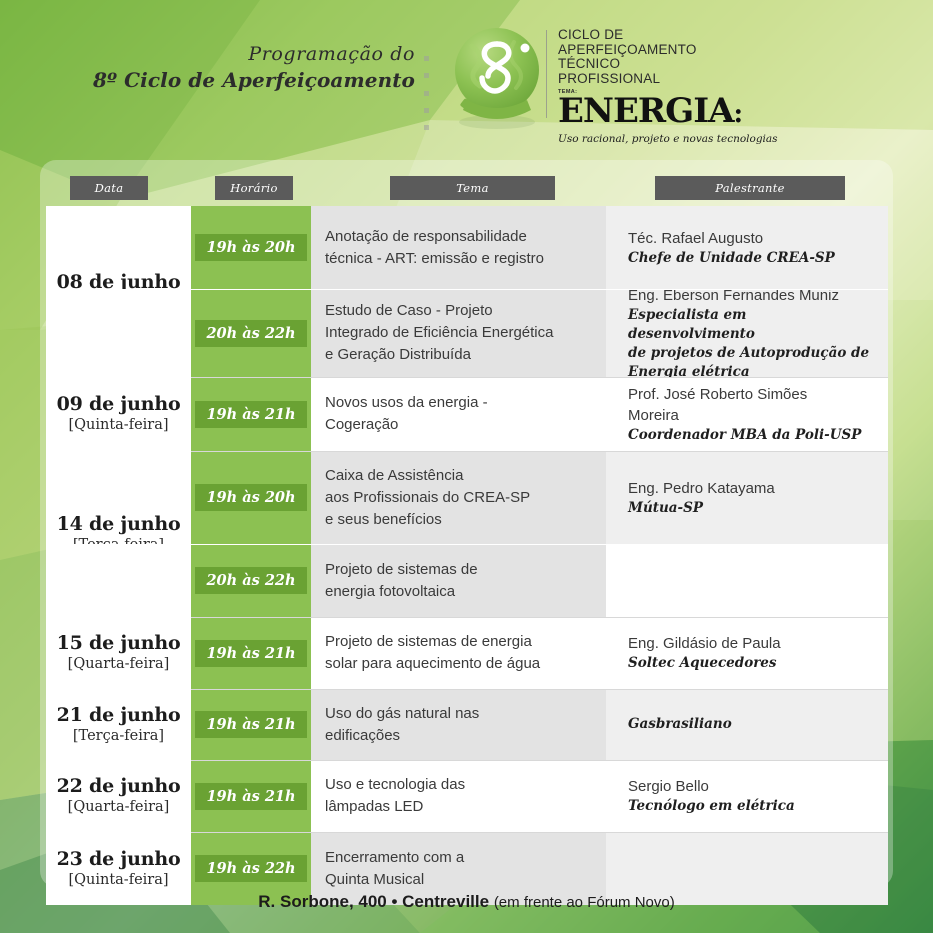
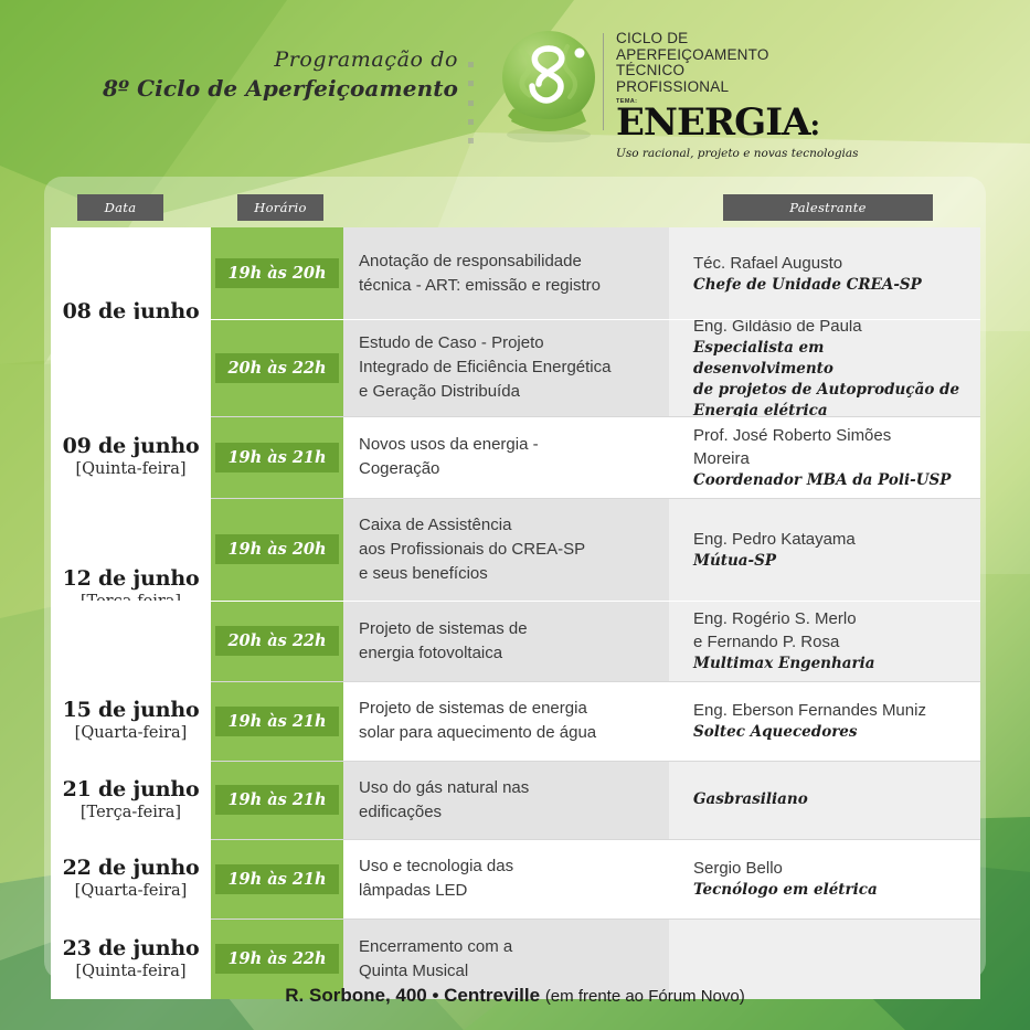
  Programação do
  8º Ciclo de Aperfeiçoamento
  CICLO DE
  APERFEIÇOAMENTO
  TÉCNICO
  PROFISSIONAL
  ENERGIA:
  Uso racional, projeto e novas tecnologias
  Data
  Horário
- Tema
  Palestrante
  08 de junho
  19h às 20h
  Anotação de responsabilidade
  técnica - ART: emissão e registro
  Téc. Rafael Augusto
  Chefe de Unidade CREA-SP
  20h às 22h
  Estudo de Caso - Projeto
  Integrado de Eficiência Energética
  e Geração Distribuída
- Eng. Eberson Fernandes Muniz
+ Eng. Gildásio de Paula
  Especialista em desenvolvimento
  de projetos de Autoprodução de
  Energia elétrica
  09 de junho
  [Quinta-feira]
  19h às 21h
  Novos usos da energia -
  Cogeração
  Prof. José Roberto Simões
  Moreira
  Coordenador MBA da Poli-USP
- 14 de junho
+ 12 de junho
  19h às 20h
  Caixa de Assistência
  aos Profissionais do CREA-SP
  e seus benefícios
  Eng. Pedro Katayama
  Mútua-SP
  20h às 22h
  Projeto de sistemas de
  energia fotovoltaica
+ Eng. Rogério S. Merlo
+ e Fernando P. Rosa
+ Multimax Engenharia
  15 de junho
  [Quarta-feira]
  19h às 21h
  Projeto de sistemas de energia
  solar para aquecimento de água
- Eng. Gildásio de Paula
+ Eng. Eberson Fernandes Muniz
  Soltec Aquecedores
  21 de junho
  [Terça-feira]
  19h às 21h
  Uso do gás natural nas
  edificações
  Gasbrasiliano
  22 de junho
  [Quarta-feira]
  19h às 21h
  Uso e tecnologia das
  lâmpadas LED
  Sergio Bello
  Tecnólogo em elétrica
  23 de junho
  [Quinta-feira]
  19h às 22h
  Encerramento com a
  Quinta Musical
  R. Sorbone, 400 • Centreville (em frente ao Fórum Novo)
